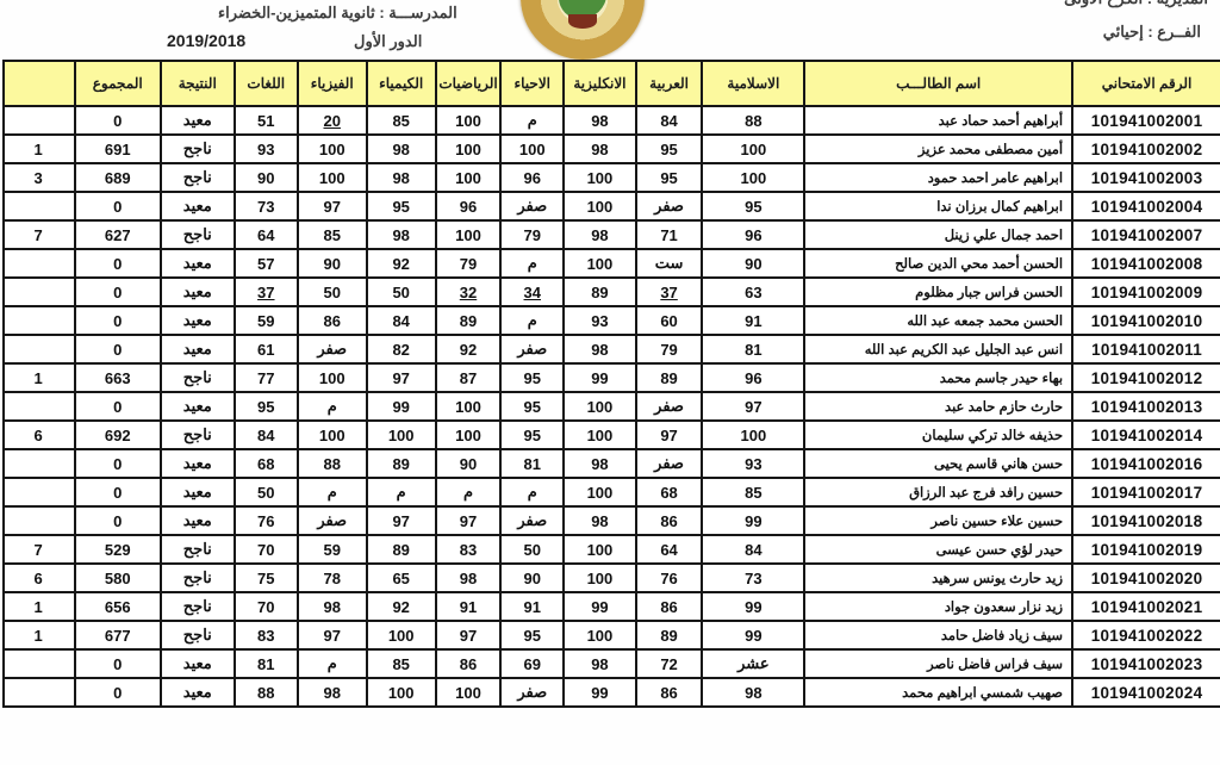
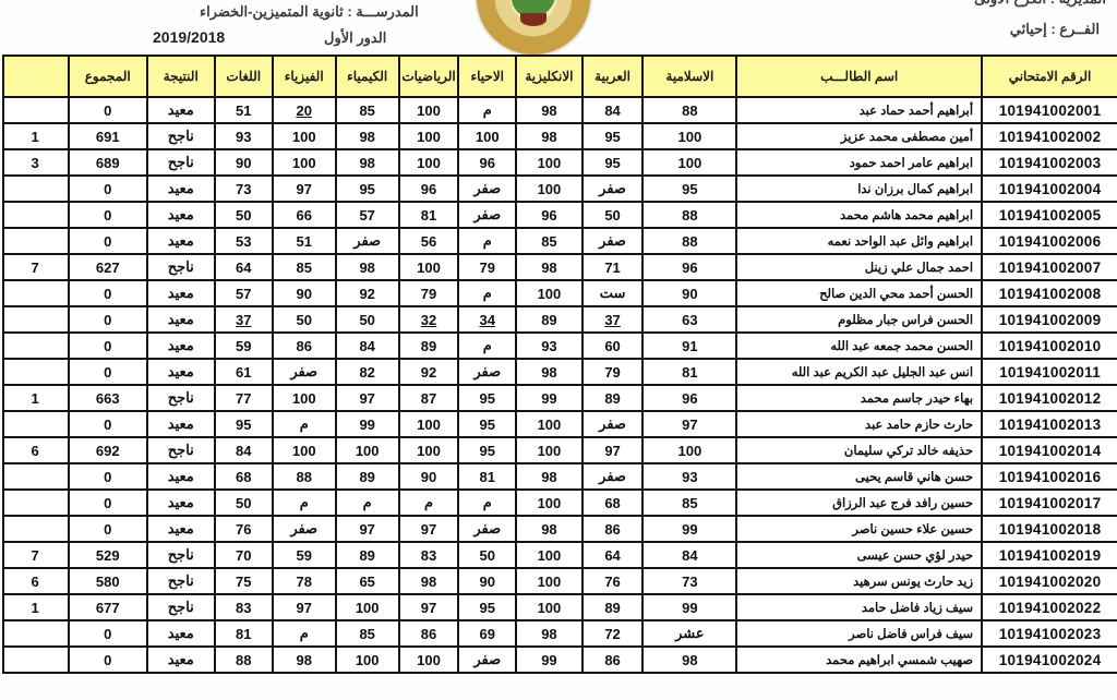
  الفــرع : إحيائي
  المدرســـة : ثانوية المتميزين-الخضراء
  الدور الأول
  2019/2018
  الرقم الامتحاني	اسم الطالـــب	الاسلامية	العربية	الانكليزية	الاحياء	الرياضيات	الكيمياء	الفيزياء	اللغات	النتيجة	المجموع
  101941002001	أبراهيم أحمد حماد عبد	88	84	98	م	100	85	20	51	معيد	0
  101941002002	أمين مصطفى محمد عزيز	100	95	98	100	100	98	100	93	ناجح	691	1
  101941002003	ابراهيم عامر احمد حمود	100	95	100	96	100	98	100	90	ناجح	689	3
  101941002004	ابراهيم كمال برزان ندا	95	صفر	100	صفر	96	95	97	73	معيد	0
+ 101941002005	ابراهيم محمد هاشم محمد	88	50	96	صفر	81	57	66	50	معيد	0
+ 101941002006	ابراهيم وائل عبد الواحد نعمه	88	صفر	85	م	56	صفر	51	53	معيد	0
  101941002007	احمد جمال علي زينل	96	71	98	79	100	98	85	64	ناجح	627	7
  101941002008	الحسن أحمد محي الدين صالح	90	ست	100	م	79	92	90	57	معيد	0
  101941002009	الحسن فراس جبار مظلوم	63	37	89	34	32	50	50	37	معيد	0
  101941002010	الحسن محمد جمعه عبد الله	91	60	93	م	89	84	86	59	معيد	0
  101941002011	انس عبد الجليل عبد الكريم عبد الله	81	79	98	صفر	92	82	صفر	61	معيد	0
  101941002012	بهاء حيدر جاسم محمد	96	89	99	95	87	97	100	77	ناجح	663	1
  101941002013	حارث حازم حامد عبد	97	صفر	100	95	100	99	م	95	معيد	0
  101941002014	حذيفه خالد تركي سليمان	100	97	100	95	100	100	100	84	ناجح	692	6
  101941002016	حسن هاني قاسم يحيى	93	صفر	98	81	90	89	88	68	معيد	0
  101941002017	حسين رافد فرج عبد الرزاق	85	68	100	م	م	م	م	50	معيد	0
  101941002018	حسين علاء حسين ناصر	99	86	98	صفر	97	97	صفر	76	معيد	0
  101941002019	حيدر لؤي حسن عيسى	84	64	100	50	83	89	59	70	ناجح	529	7
  101941002020	زيد حارث يونس سرهيد	73	76	100	90	98	65	78	75	ناجح	580	6
- 101941002021	زيد نزار سعدون جواد	99	86	99	91	91	92	98	70	ناجح	656	1
  101941002022	سيف زياد فاضل حامد	99	89	100	95	97	100	97	83	ناجح	677	1
  101941002023	سيف فراس فاضل ناصر	عشر	72	98	69	86	85	م	81	معيد	0
  101941002024	صهيب شمسي ابراهيم محمد	98	86	99	صفر	100	100	98	88	معيد	0
